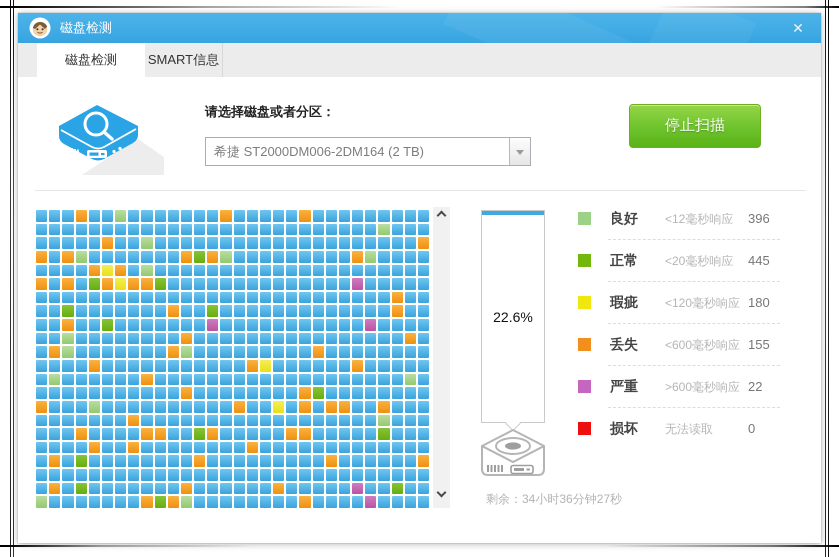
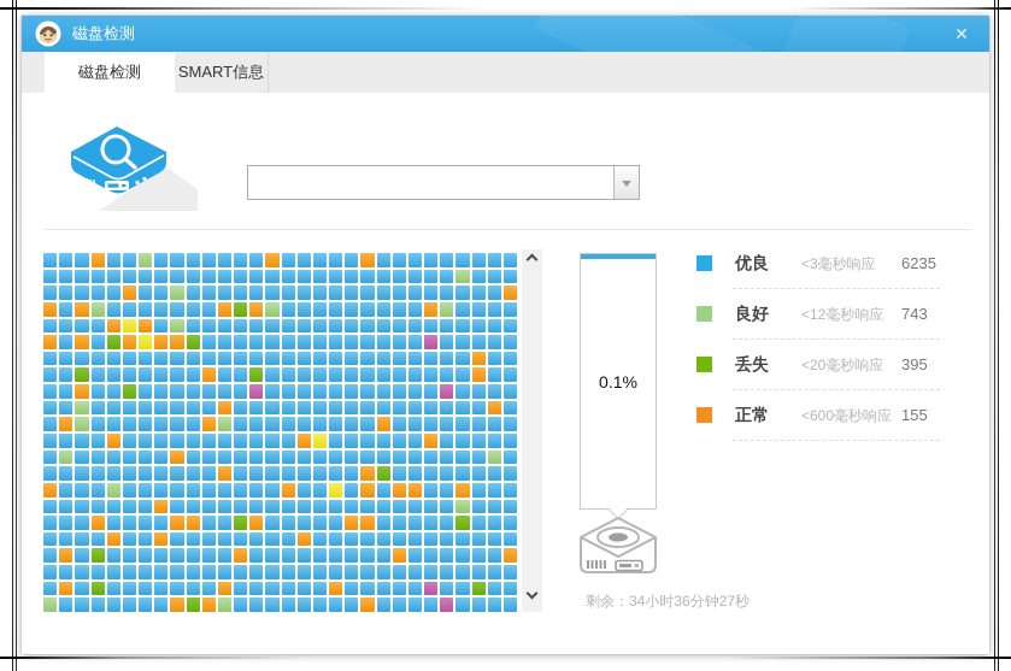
  磁盘检测
  ✕
  磁盘检测
  SMART信息
- 请选择磁盘或者分区：
- 希捷 ST2000DM006-2DM164 (2 TB)
- 停止扫描
- 22.6%
+ 0.1%
  剩余：34小时36分钟27秒
+ 优良
+ <3毫秒响应
+ 6235
  良好
  <12毫秒响应
- 396
+ 743
- 正常
+ 丢失
  <20毫秒响应
- 445
+ 395
- 瑕疵
- <120毫秒响应
- 180
- 丢失
+ 正常
  <600毫秒响应
  155
- 严重
- >600毫秒响应
- 22
- 损坏
- 无法读取
- 0
